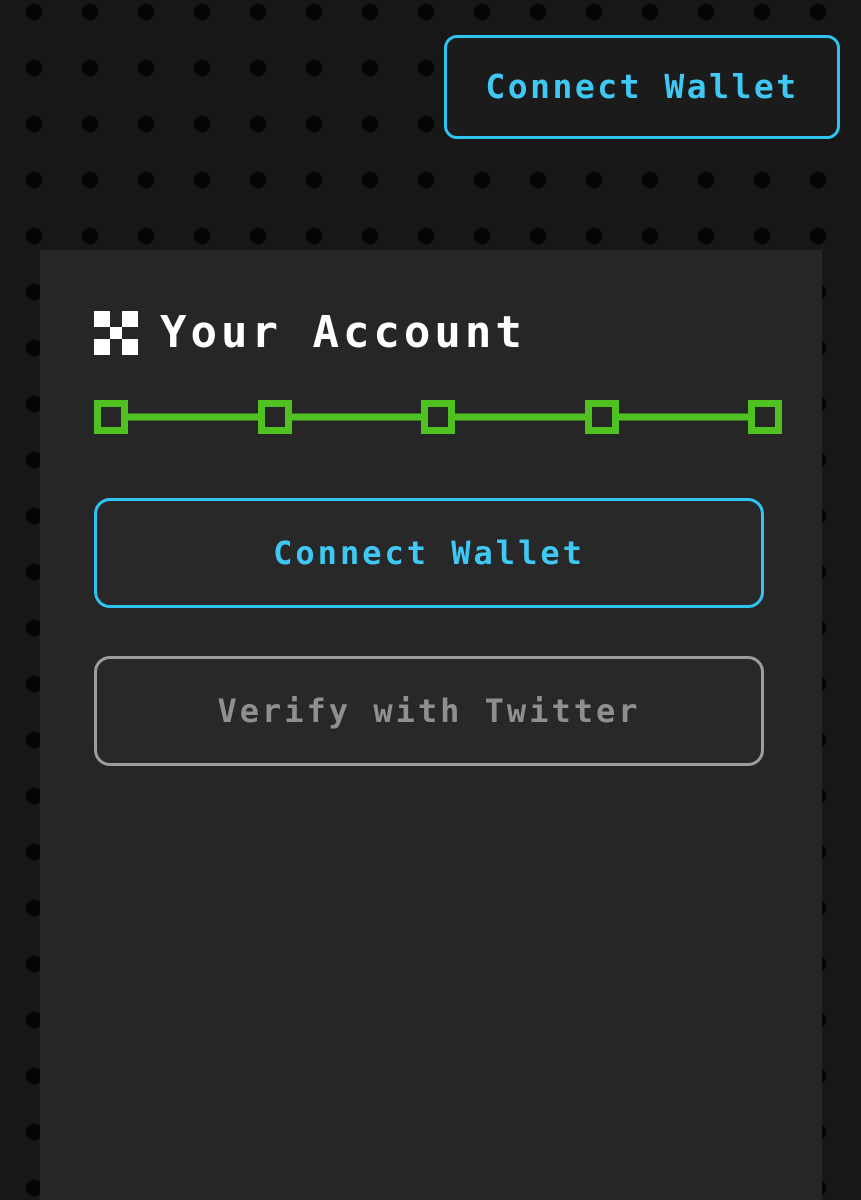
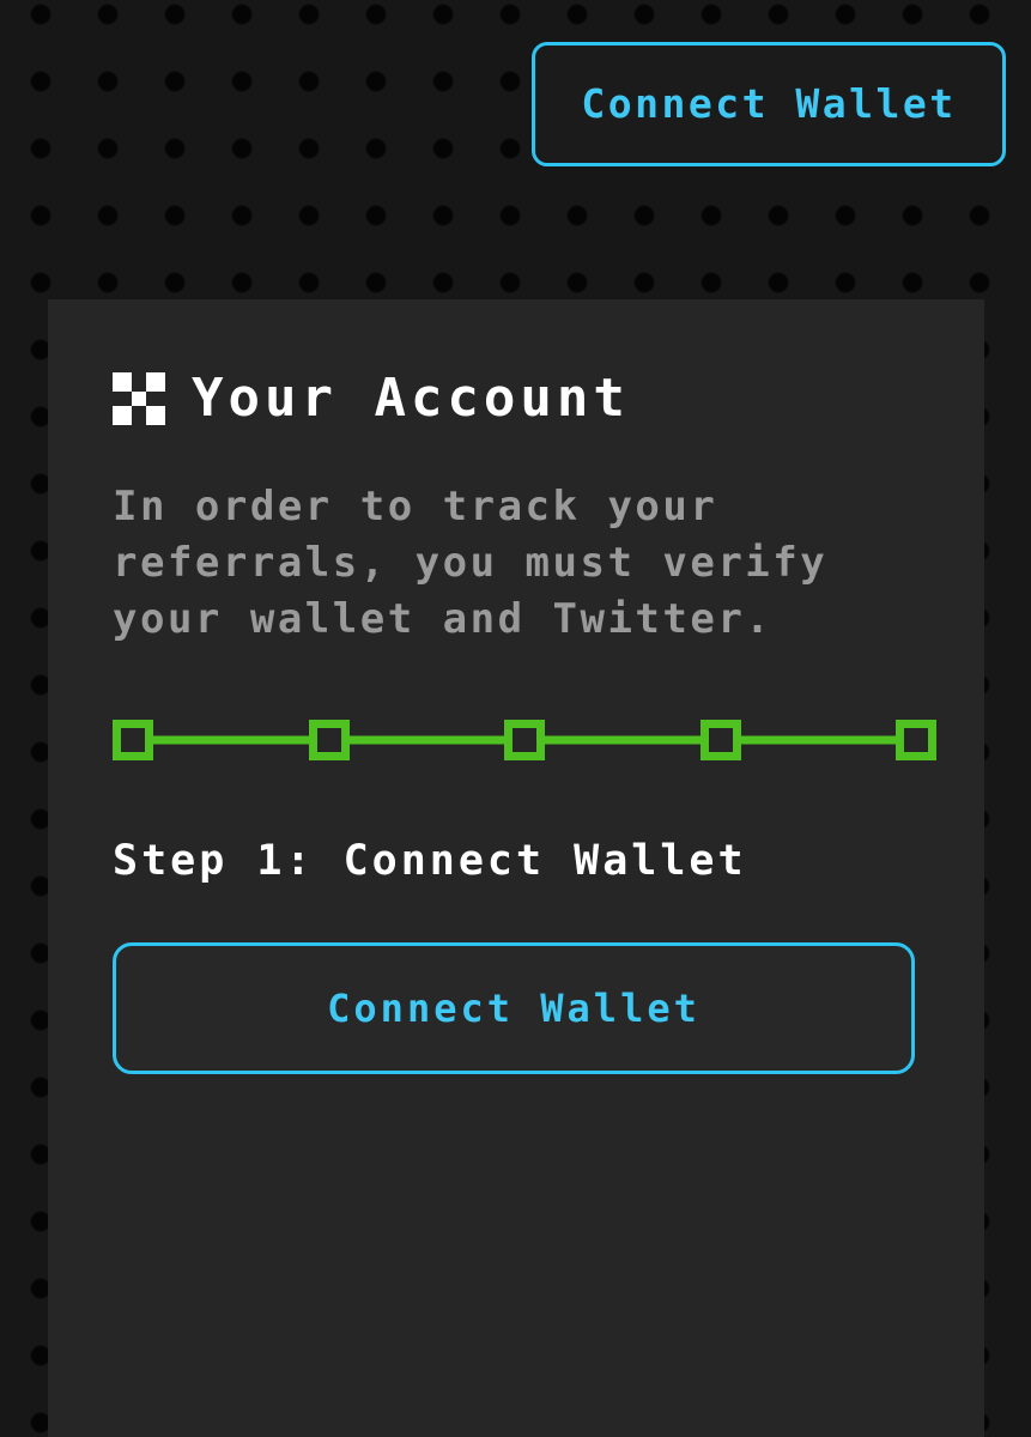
  Connect Wallet
  Your Account
+ In order to track your referrals, you must verify your wallet and Twitter.
+ Step 1: Connect Wallet
  Connect Wallet
- Verify with Twitter
